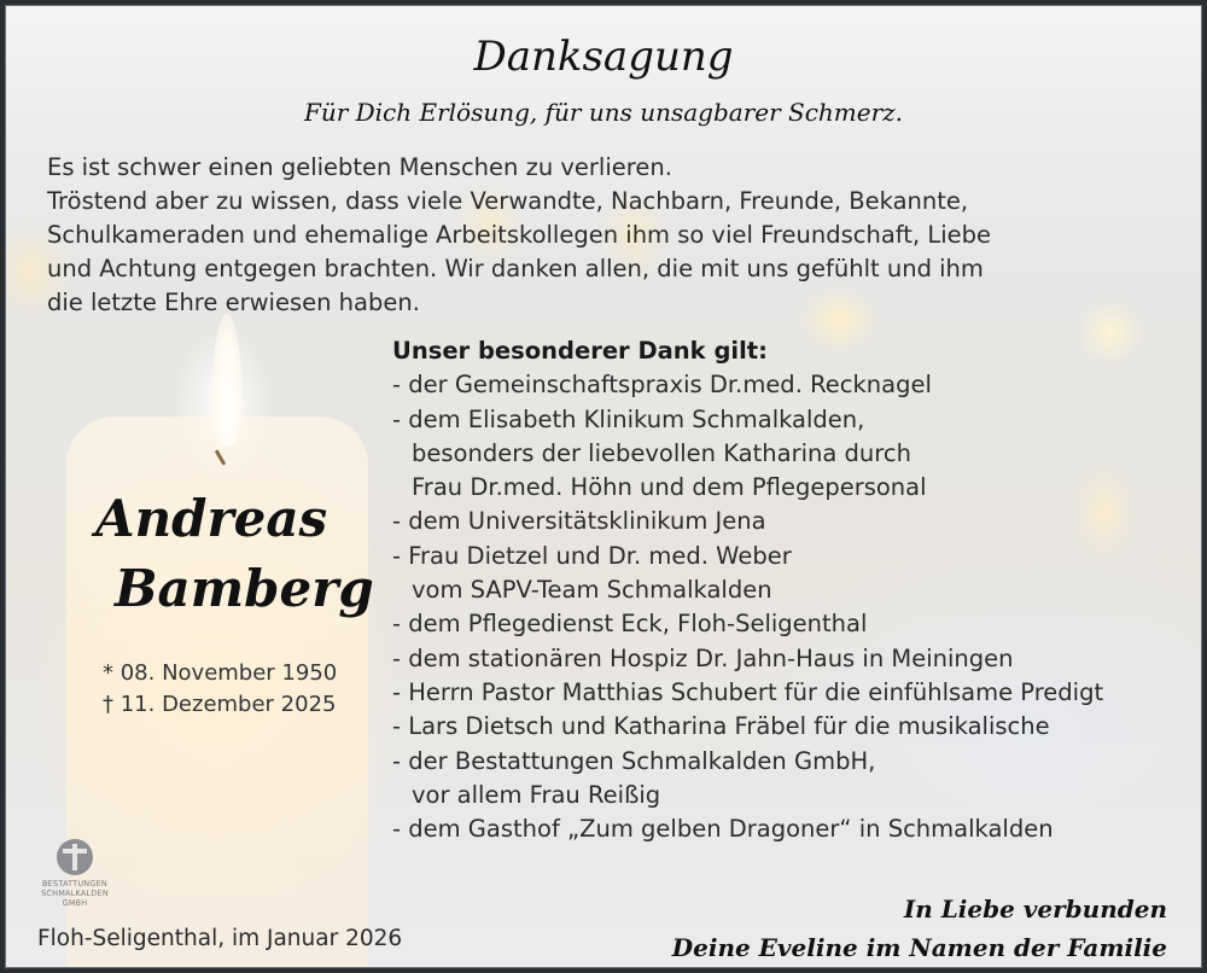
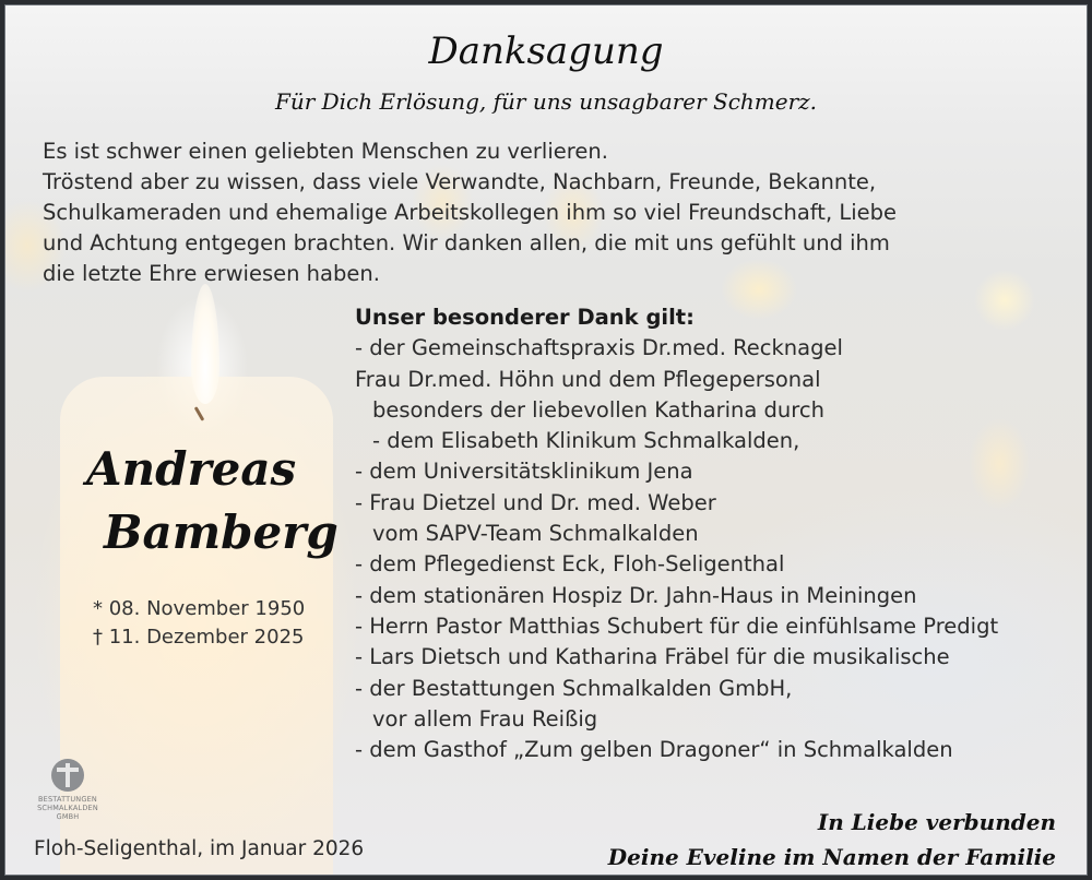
  Danksagung
  Für Dich Erlösung, für uns unsagbarer Schmerz.
  Es ist schwer einen geliebten Menschen zu verlieren.
  Tröstend aber zu wissen, dass viele Verwandte, Nachbarn, Freunde, Bekannte,
  Schulkameraden und ehemalige Arbeitskollegen ihm so viel Freundschaft, Liebe
  und Achtung entgegen brachten. Wir danken allen, die mit uns gefühlt und ihm
  die letzte Ehre erwiesen haben.
  Unser besonderer Dank gilt:
  - der Gemeinschaftspraxis Dr.med. Recknagel
- - dem Elisabeth Klinikum Schmalkalden,
+ Frau Dr.med. Höhn und dem Pflegepersonal
  besonders der liebevollen Katharina durch
- Frau Dr.med. Höhn und dem Pflegepersonal
+ - dem Elisabeth Klinikum Schmalkalden,
  - dem Universitätsklinikum Jena
  - Frau Dietzel und Dr. med. Weber
  vom SAPV-Team Schmalkalden
  - dem Pflegedienst Eck, Floh-Seligenthal
  - dem stationären Hospiz Dr. Jahn-Haus in Meiningen
  - Herrn Pastor Matthias Schubert für die einfühlsame Predigt
  - Lars Dietsch und Katharina Fräbel für die musikalische
  - der Bestattungen Schmalkalden GmbH,
  vor allem Frau Reißig
  - dem Gasthof „Zum gelben Dragoner“ in Schmalkalden
  Andreas
  Bamberg
  * 08. November 1950
  † 11. Dezember 2025
  BESTATTUNGEN
  SCHMALKALDEN
  GMBH
  Floh-Seligenthal, im Januar 2026
  In Liebe verbunden
  Deine Eveline im Namen der Familie
